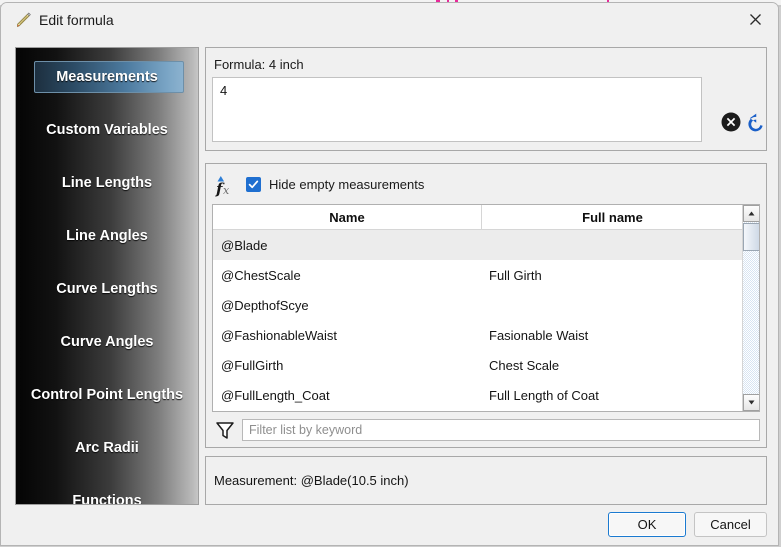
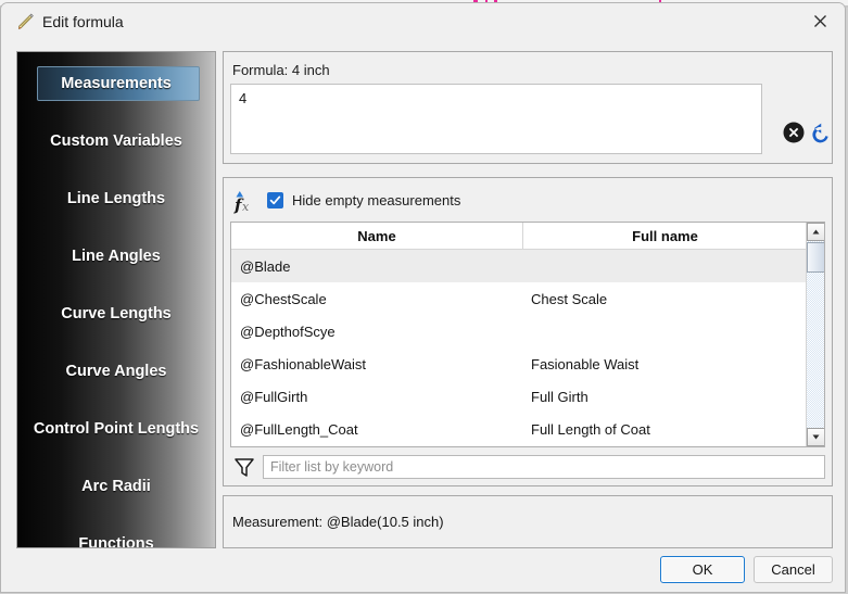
  Edit formula
  Measurements
  Custom Variables
  Line Lengths
  Line Angles
  Curve Lengths
  Curve Angles
  Control Point Lengths
  Arc Radii
  Functions
  Formula: 4 inch
  4
  f
  x
  Hide empty measurements
  Name
  Full name
  @Blade
  @ChestScale
- Full Girth
+ Chest Scale
  @DepthofScye
  @FashionableWaist
  Fasionable Waist
  @FullGirth
- Chest Scale
+ Full Girth
  @FullLength_Coat
  Full Length of Coat
  Filter list by keyword
  Measurement: @Blade(10.5 inch)
  OK
  Cancel
